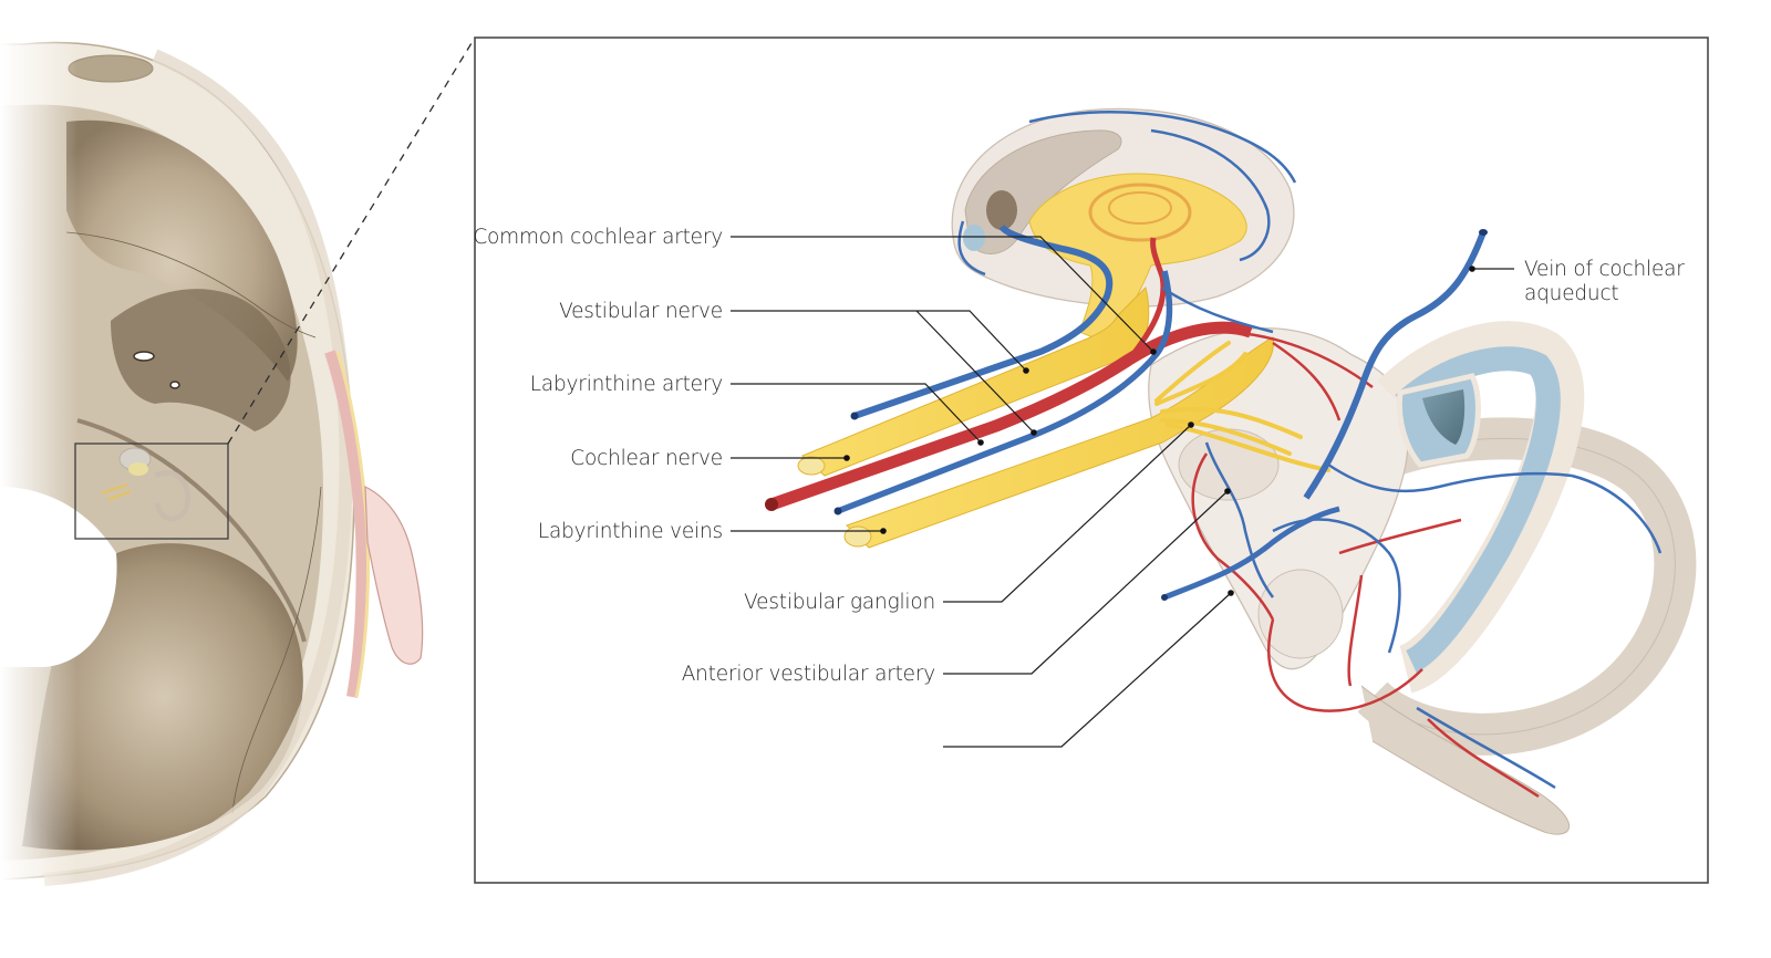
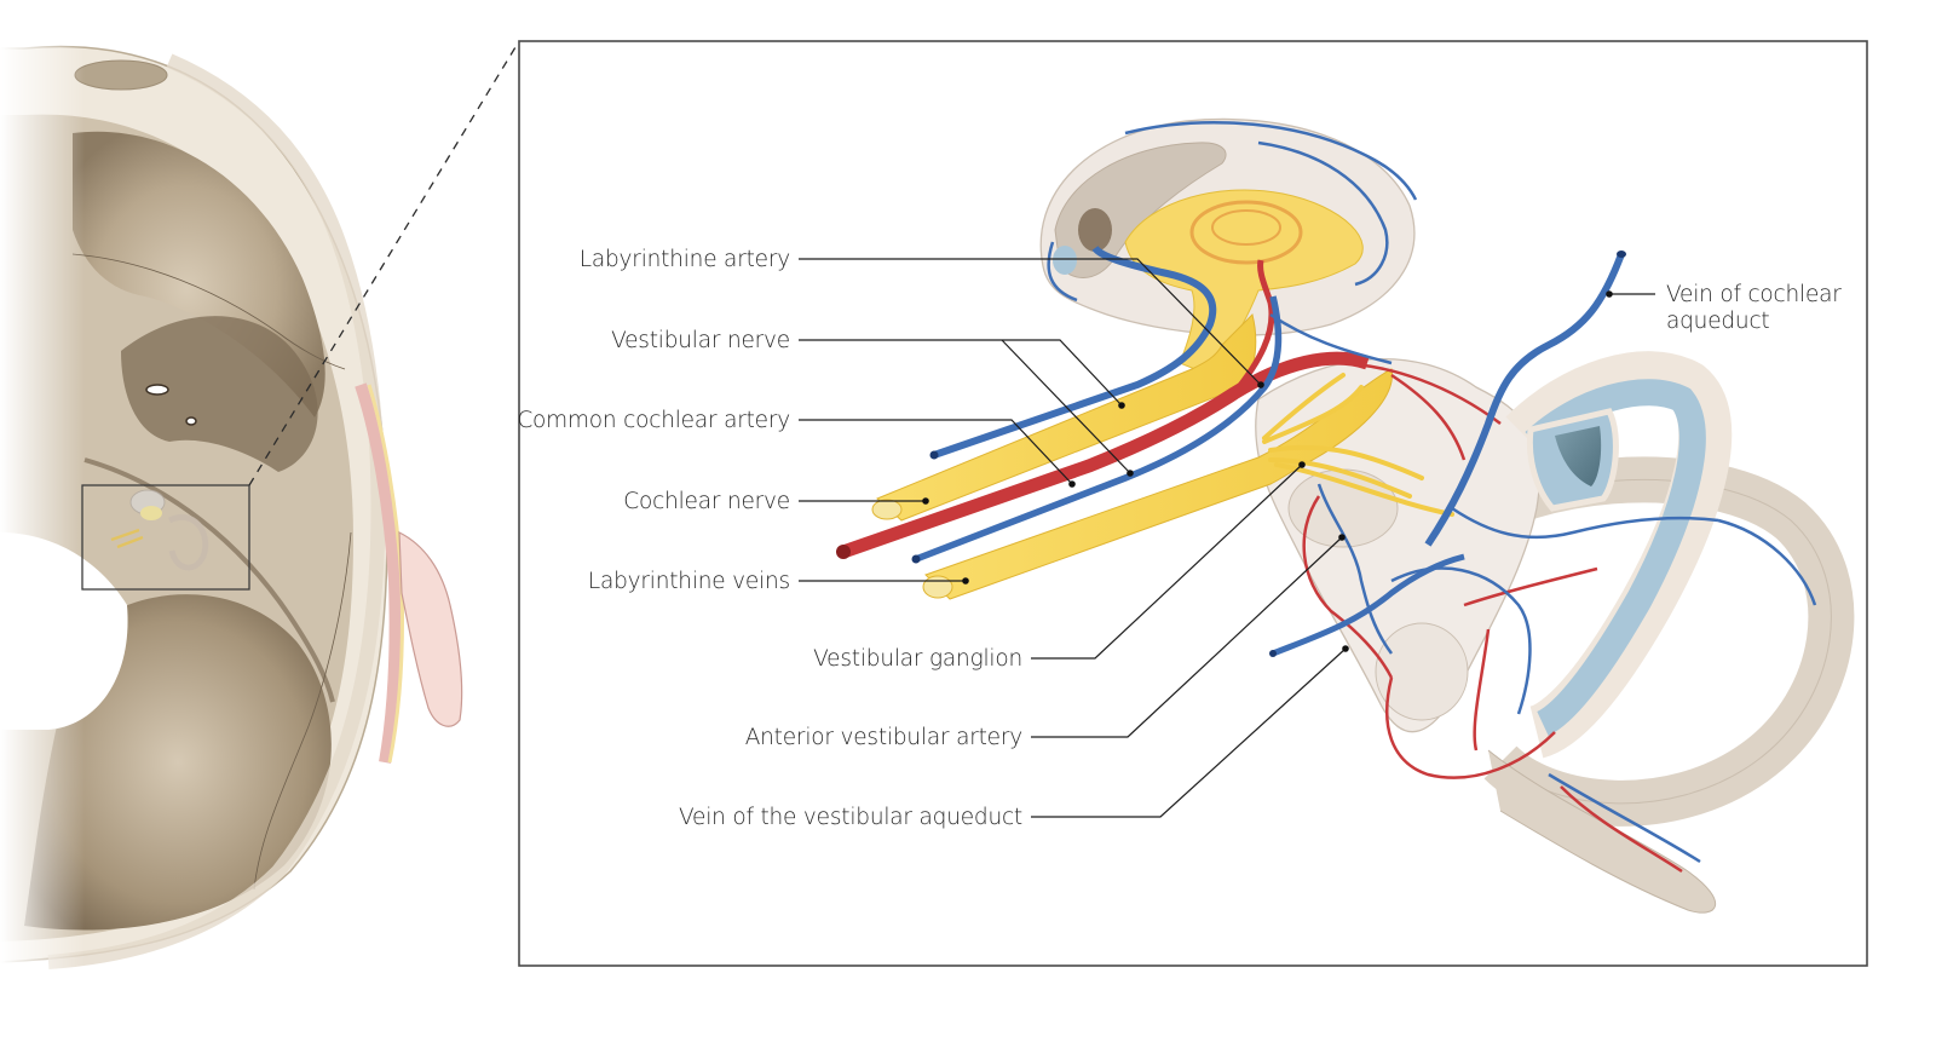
- Common cochlear artery
+ Labyrinthine artery
  Vestibular nerve
- Labyrinthine artery
+ Common cochlear artery
  Cochlear nerve
  Labyrinthine veins
  Vestibular ganglion
  Anterior vestibular artery
+ Vein of the vestibular aqueduct
  Vein of cochlear
  aqueduct
